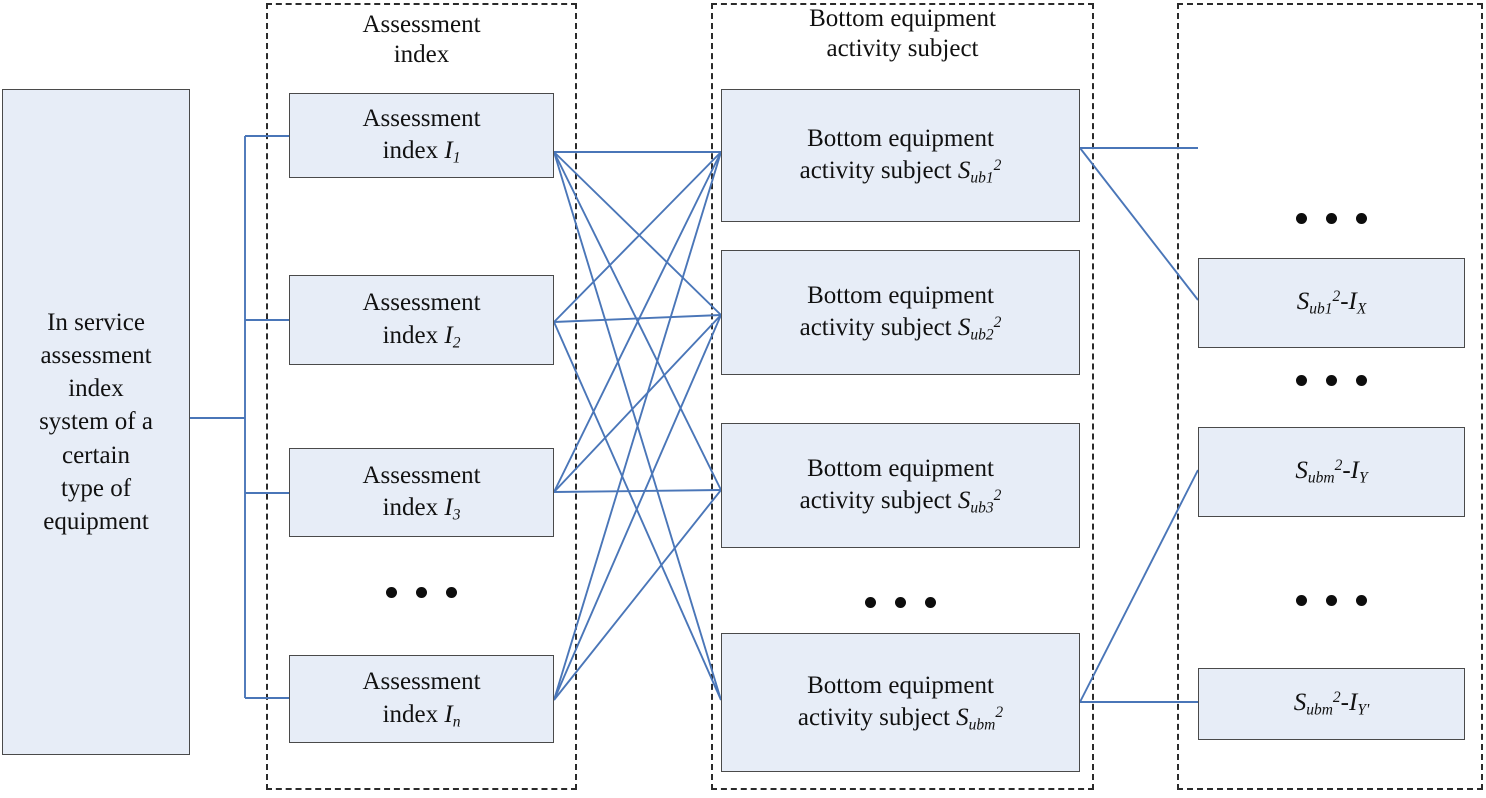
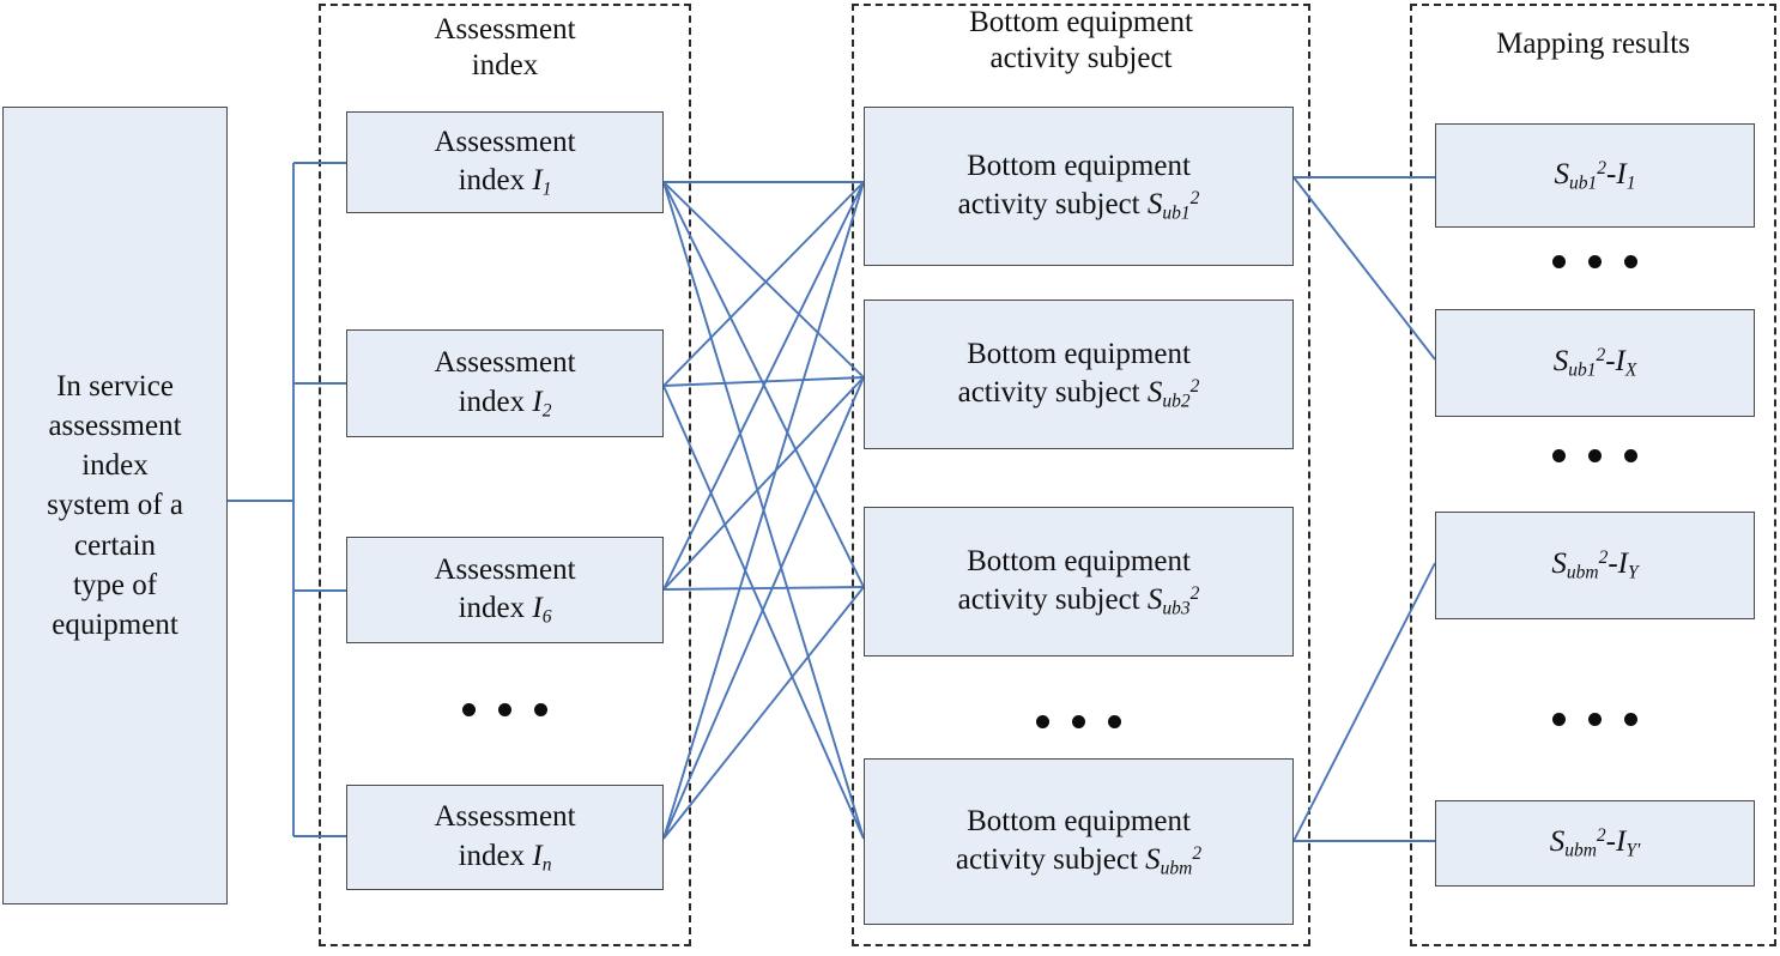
  Assessment
  index
  Bottom equipment
  activity subject
+ Mapping results
  In service
  assessment
  index
  system of a
  certain
  type of
  equipment
  Assessment
  index I1
  Assessment
  index I2
  Assessment
- index I3
+ index I6
  Assessment
  index In
  Bottom equipment
  activity subject Sub12
  Bottom equipment
  activity subject Sub22
  Bottom equipment
  activity subject Sub32
  Bottom equipment
  activity subject Subm2
+ Sub12-I1
  Sub12-IX
  Subm2-IY
  Subm2-IY'
